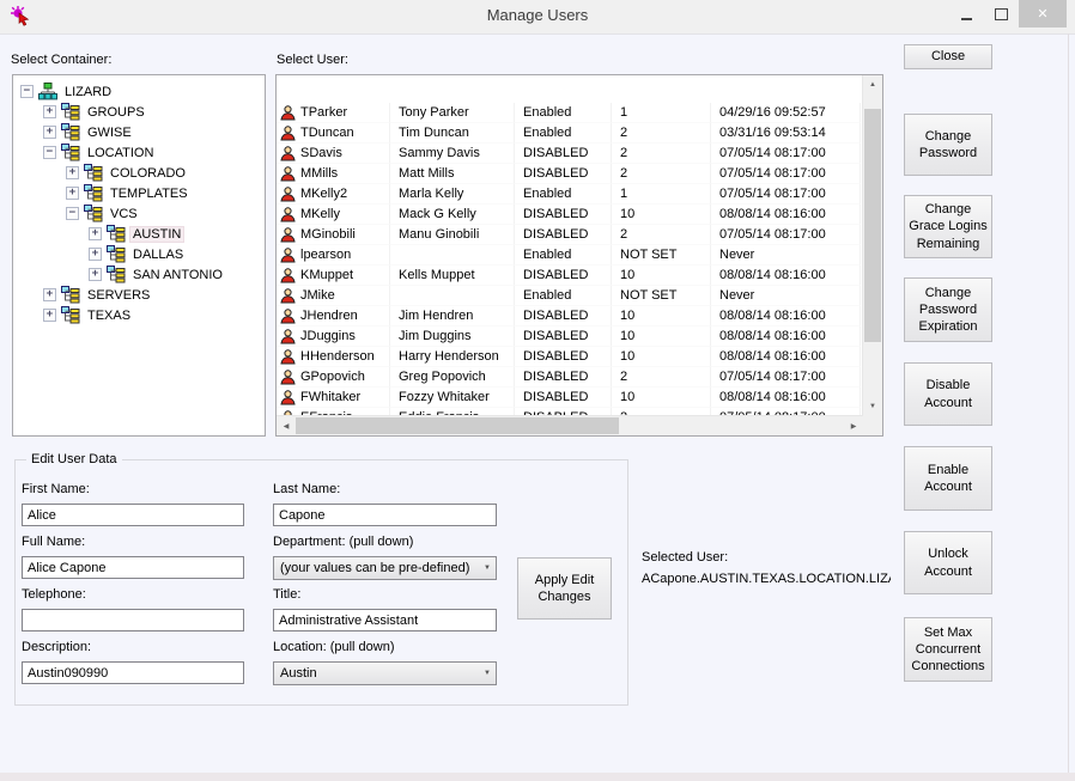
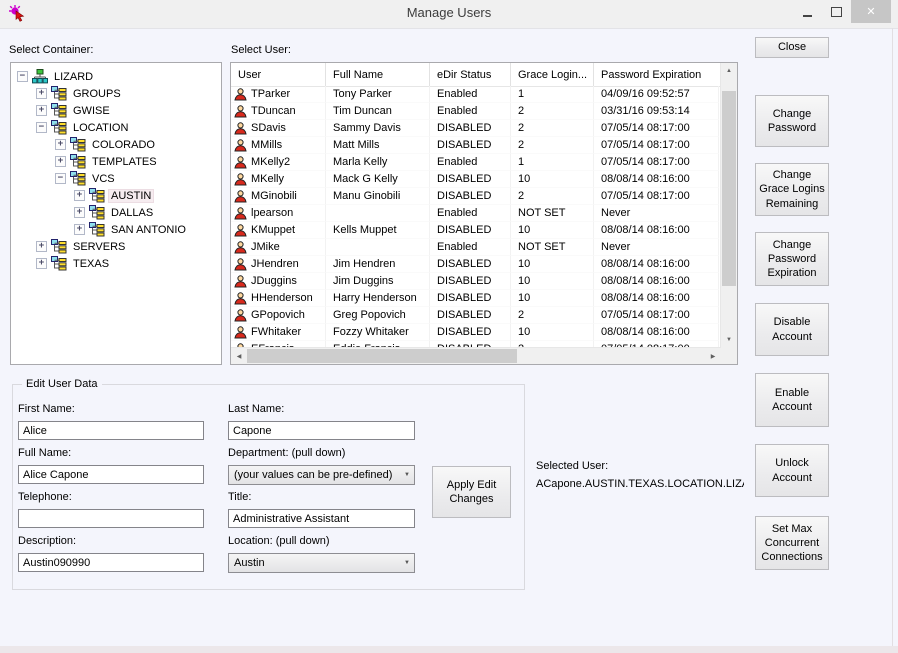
  Manage Users
  ✕
  Select Container:
  Select User:
  −
  LIZARD
  +
  GROUPS
  +
  GWISE
  −
  LOCATION
  +
  COLORADO
  +
  TEMPLATES
  −
  VCS
  +
  AUSTIN
  +
  DALLAS
  +
  SAN ANTONIO
  +
  SERVERS
  +
  TEXAS
+ User
+ Full Name
+ eDir Status
+ Grace Login...
+ Password Expiration
  TParker
  Tony Parker
  Enabled
  1
- 04/29/16 09:52:57
+ 04/09/16 09:52:57
  TDuncan
  Tim Duncan
  Enabled
  2
  03/31/16 09:53:14
  SDavis
  Sammy Davis
  DISABLED
  2
  07/05/14 08:17:00
  MMills
  Matt Mills
  DISABLED
  2
  07/05/14 08:17:00
  MKelly2
  Marla Kelly
  Enabled
  1
  07/05/14 08:17:00
  MKelly
  Mack G Kelly
  DISABLED
  10
  08/08/14 08:16:00
  MGinobili
  Manu Ginobili
  DISABLED
  2
  07/05/14 08:17:00
  lpearson
  Enabled
  NOT SET
  Never
  KMuppet
  Kells Muppet
  DISABLED
  10
  08/08/14 08:16:00
  JMike
  Enabled
  NOT SET
  Never
  JHendren
  Jim Hendren
  DISABLED
  10
  08/08/14 08:16:00
  JDuggins
  Jim Duggins
  DISABLED
  10
  08/08/14 08:16:00
  HHenderson
  Harry Henderson
  DISABLED
  10
  08/08/14 08:16:00
  GPopovich
  Greg Popovich
  DISABLED
  2
  07/05/14 08:17:00
  FWhitaker
  Fozzy Whitaker
  DISABLED
  10
  08/08/14 08:16:00
  Close
  Change Password
  Change Grace Logins Remaining
  Change Password Expiration
  Disable Account
  Enable Account
  Unlock Account
  Set Max Concurrent Connections
  Edit User Data
  First Name:
  Alice
  Full Name:
  Alice Capone
  Telephone:
  Description:
  Austin090990
  Last Name:
  Capone
  Department: (pull down)
  (your values can be pre-defined)
  Title:
  Administrative Assistant
  Location: (pull down)
  Austin
  Apply Edit Changes
  Selected User:
  ACapone.AUSTIN.TEXAS.LOCATION.LIZ
